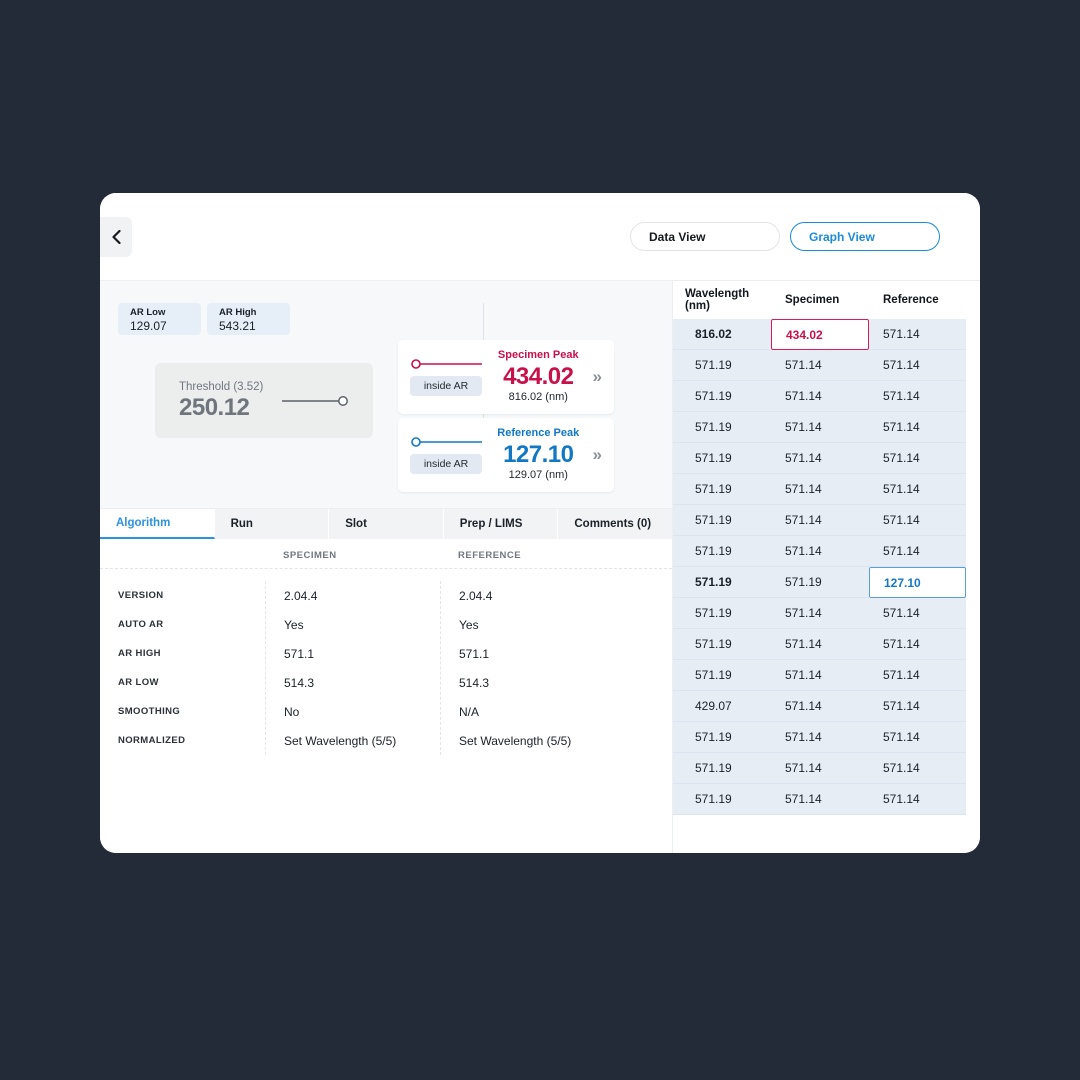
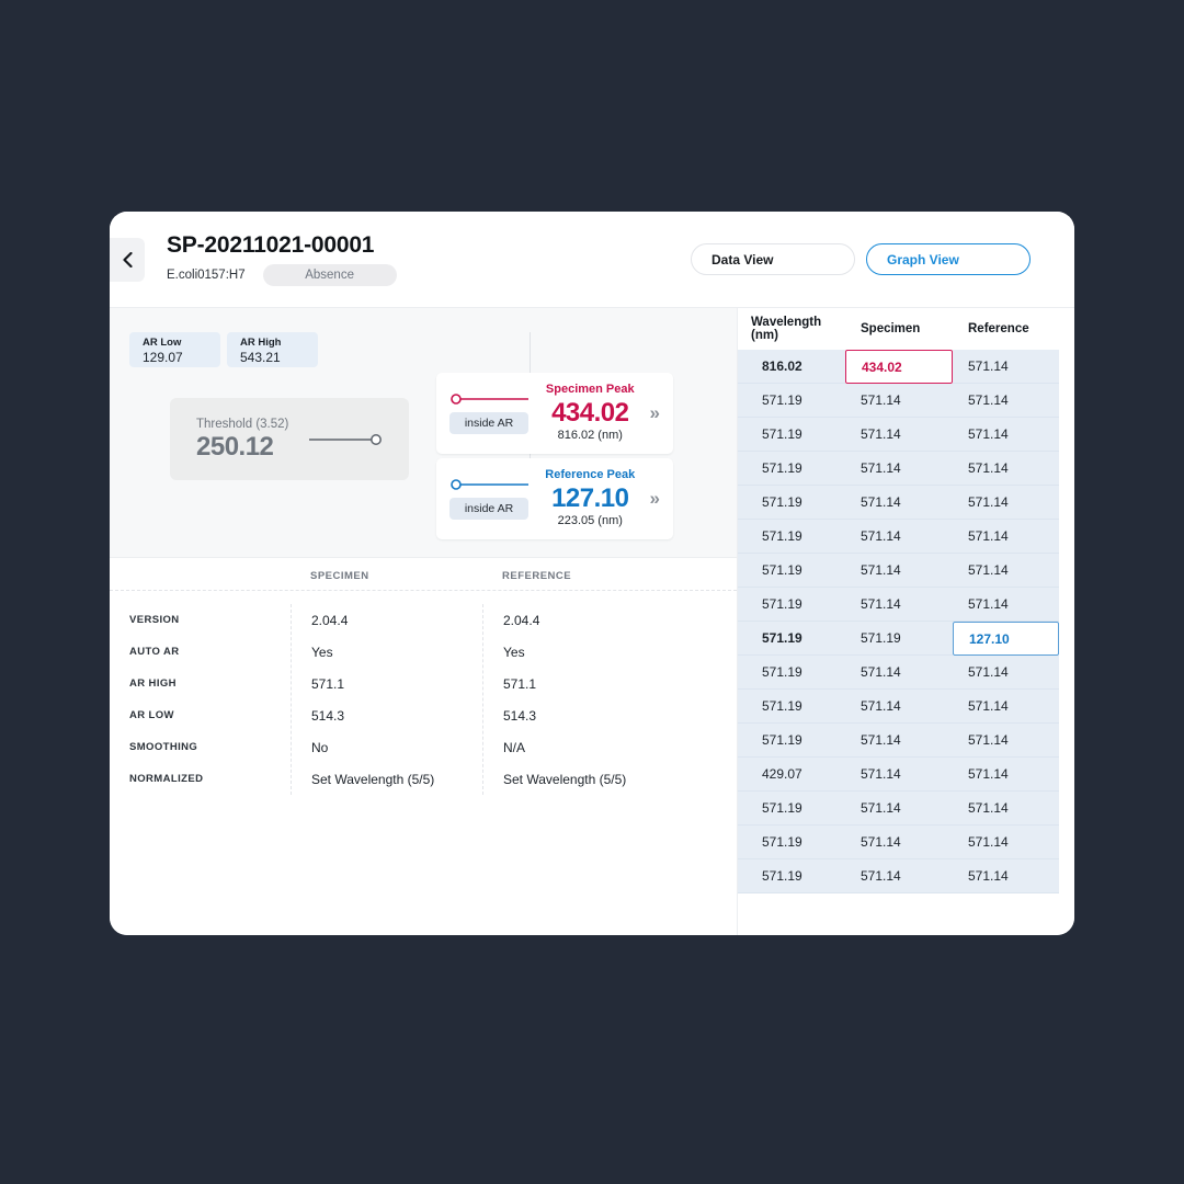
+ SP-20211021-00001
+ E.coli0157:H7
+ Absence
  Data View
  Graph View
  AR Low
  129.07
  AR High
  543.21
  Threshold (3.52)
  250.12
- Algorithm
- Run
- Slot
- Prep / LIMS
- Comments (0)
  SPECIMEN
  REFERENCE
  VERSION
  AUTO AR
  AR HIGH
  AR LOW
  SMOOTHING
  NORMALIZED
  2.04.4
  Yes
  571.1
  514.3
  No
  Set Wavelength (5/5)
  2.04.4
  Yes
  571.1
  514.3
  N/A
  Set Wavelength (5/5)
  Wavelength (nm)
  Specimen
  Reference
  816.02
  434.02
  571.14
  571.19
  571.14
  571.14
  571.19
  571.14
  571.14
  571.19
  571.14
  571.14
  571.19
  571.14
  571.14
  571.19
  571.14
  571.14
  571.19
  571.14
  571.14
  571.19
  571.14
  571.14
  571.19
  571.19
  127.10
  571.19
  571.14
  571.14
  571.19
  571.14
  571.14
  571.19
  571.14
  571.14
  429.07
  571.14
  571.14
  571.19
  571.14
  571.14
  571.19
  571.14
  571.14
  571.19
  571.14
  571.14
  inside AR
  Specimen Peak
  434.02
  816.02 (nm)
  »
  inside AR
  Reference Peak
  127.10
- 129.07 (nm)
+ 223.05 (nm)
  »
